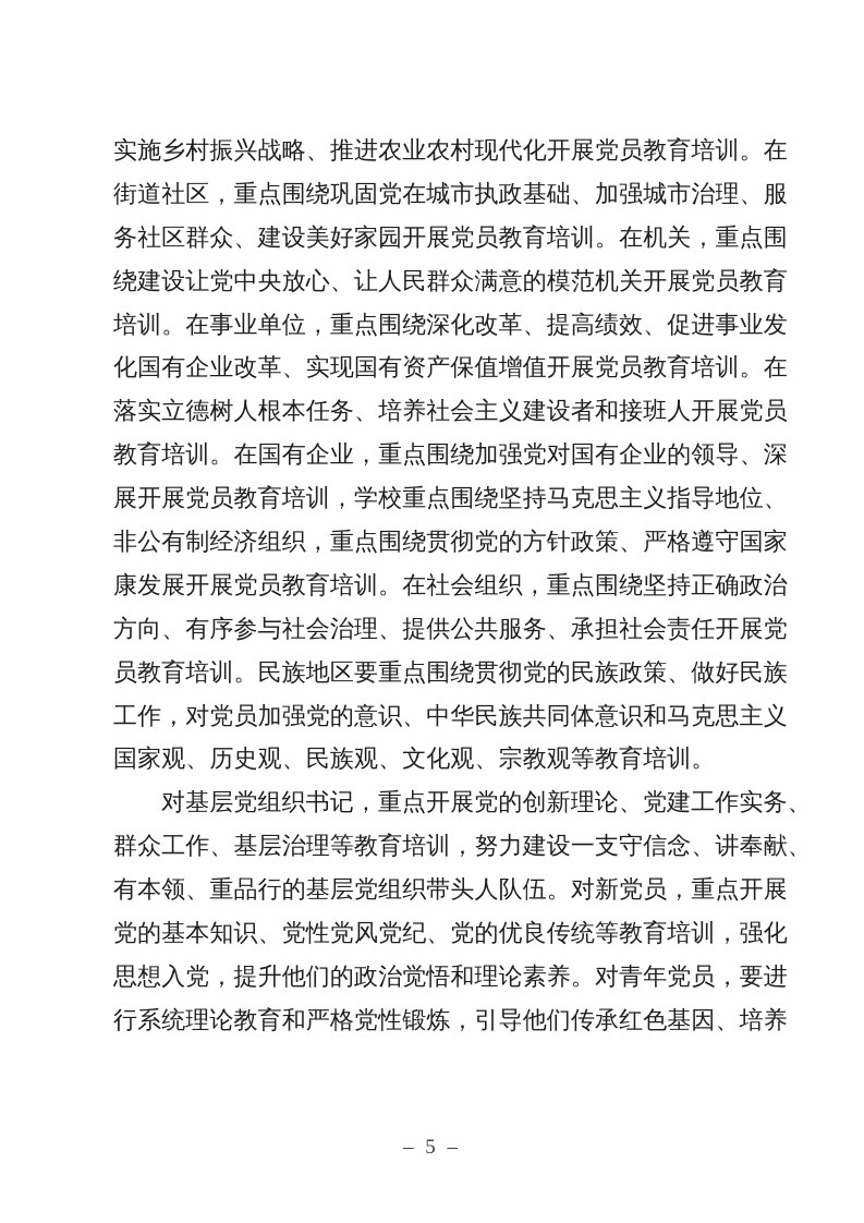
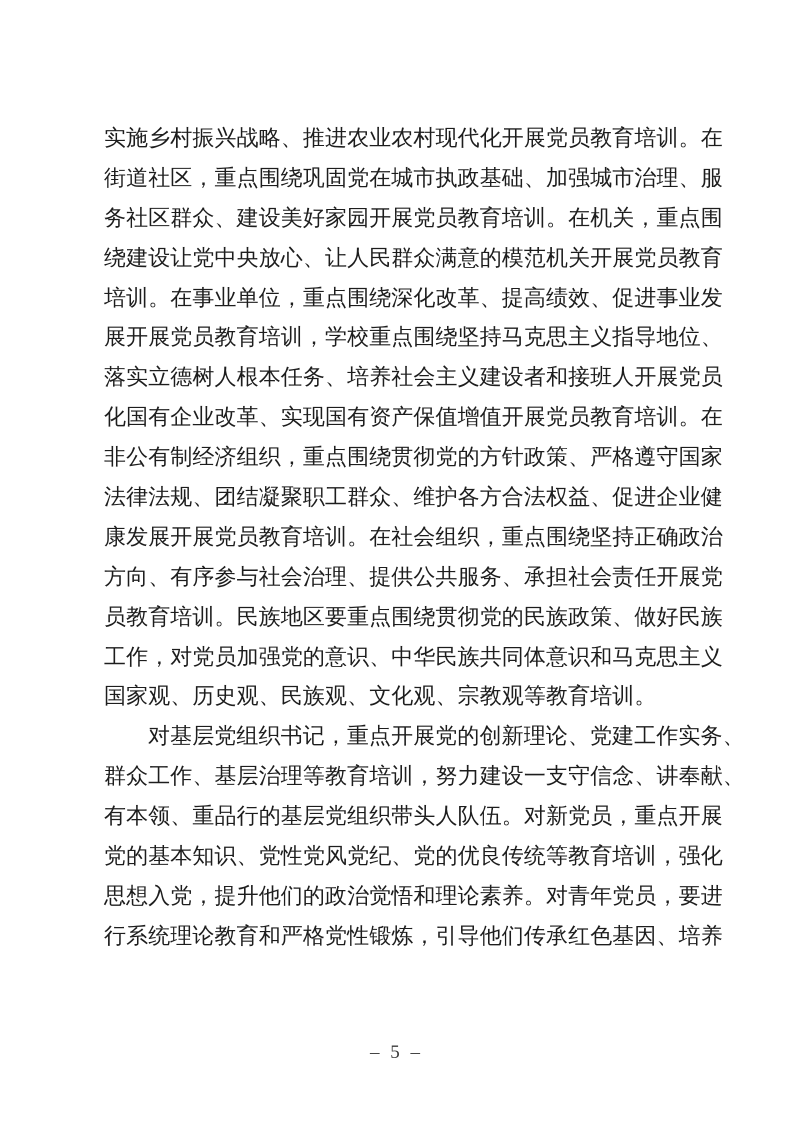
  实施乡村振兴战略、推进农业农村现代化开展党员教育培训。在
  街道社区，重点围绕巩固党在城市执政基础、加强城市治理、服
  务社区群众、建设美好家园开展党员教育培训。在机关，重点围
  绕建设让党中央放心、让人民群众满意的模范机关开展党员教育
  培训。在事业单位，重点围绕深化改革、提高绩效、促进事业发
- 化国有企业改革、实现国有资产保值增值开展党员教育培训。在
+ 展开展党员教育培训，学校重点围绕坚持马克思主义指导地位、
  落实立德树人根本任务、培养社会主义建设者和接班人开展党员
- 教育培训。在国有企业，重点围绕加强党对国有企业的领导、深
- 展开展党员教育培训，学校重点围绕坚持马克思主义指导地位、
+ 化国有企业改革、实现国有资产保值增值开展党员教育培训。在
  非公有制经济组织，重点围绕贯彻党的方针政策、严格遵守国家
+ 法律法规、团结凝聚职工群众、维护各方合法权益、促进企业健
  康发展开展党员教育培训。在社会组织，重点围绕坚持正确政治
  方向、有序参与社会治理、提供公共服务、承担社会责任开展党
  员教育培训。民族地区要重点围绕贯彻党的民族政策、做好民族
  工作，对党员加强党的意识、中华民族共同体意识和马克思主义
  国家观、历史观、民族观、文化观、宗教观等教育培训。
  对基层党组织书记，重点开展党的创新理论、党建工作实务、
  群众工作、基层治理等教育培训，努力建设一支守信念、讲奉献、
  有本领、重品行的基层党组织带头人队伍。对新党员，重点开展
  党的基本知识、党性党风党纪、党的优良传统等教育培训，强化
  思想入党，提升他们的政治觉悟和理论素养。对青年党员，要进
  行系统理论教育和严格党性锻炼，引导他们传承红色基因、培养
  – 5 –
